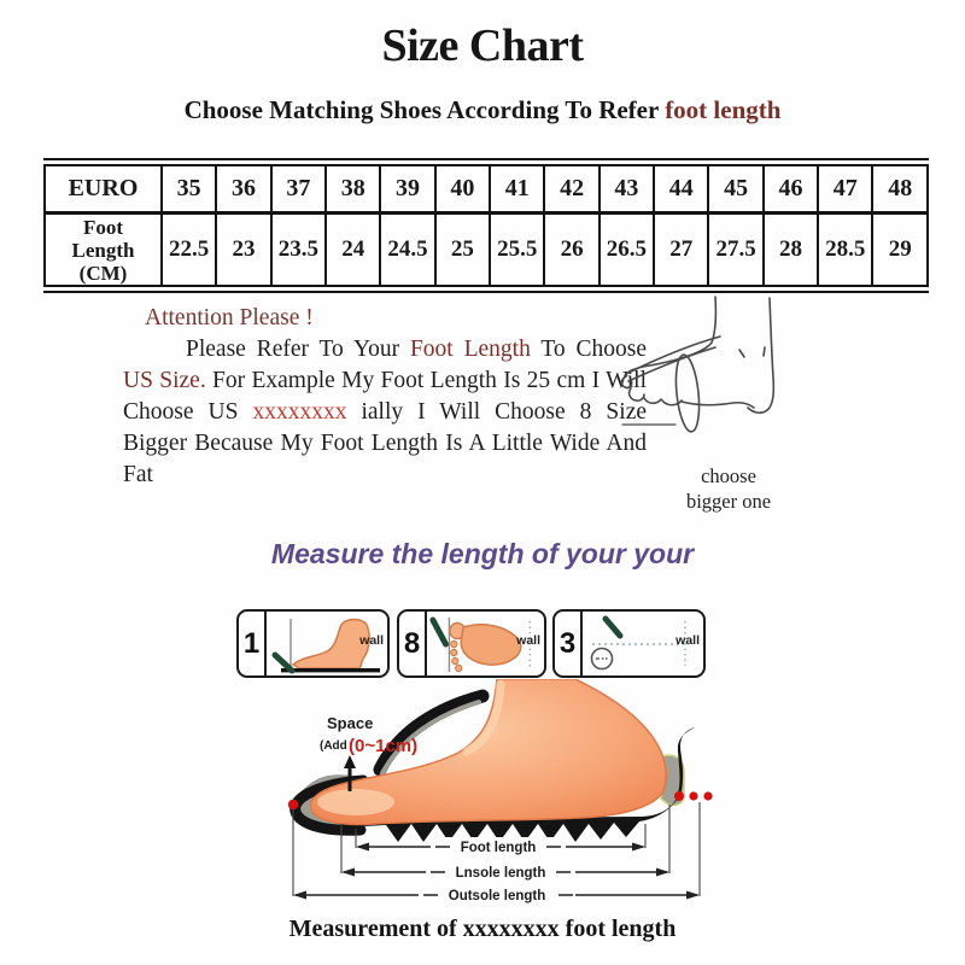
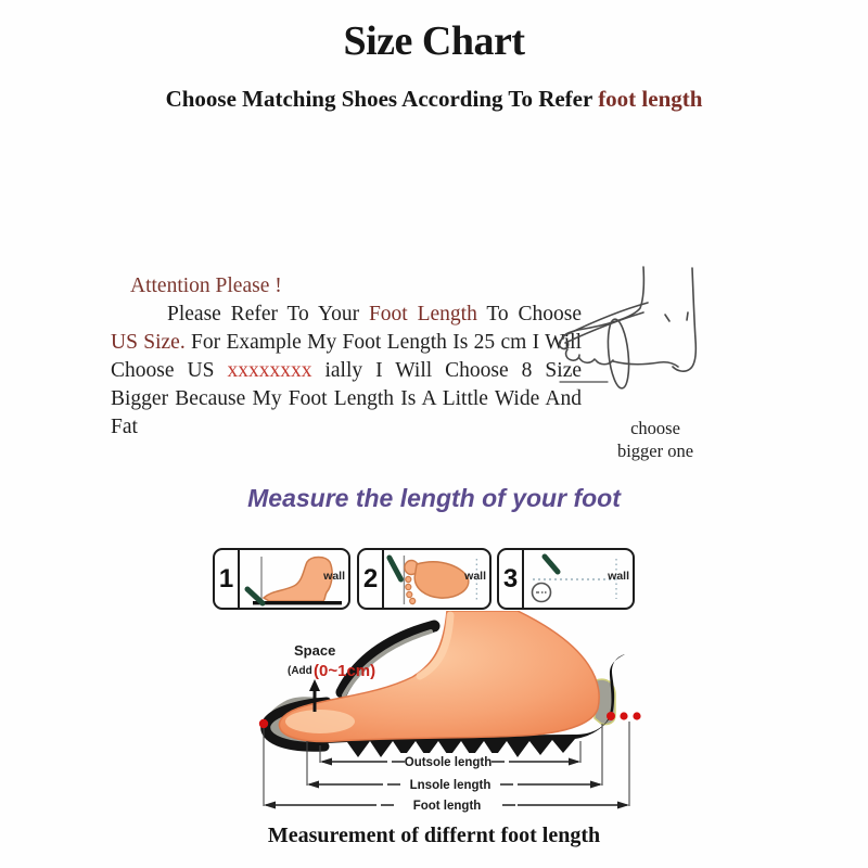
  Size Chart
  Choose Matching Shoes According To Refer foot length
- EURO	35	36	37	38	39	40	41	42	43	44	45	46	47	48
- Foot Length (CM)	22.5	23	23.5	24	24.5	25	25.5	26	26.5	27	27.5	28	28.5	29
  Attention Please !
  Please Refer To Your Foot Length To Choose US Size. For Example My Foot Length Is 25 cm I Wll Choose US xxxxxxxx ially I Will Choose 8 Size Bigger Because My Foot Length Is A Little Wide And Fat
  choose
  bigger one
- Measure the length of your your
+ Measure the length of your foot
  1
  wall
- 8
+ 2
  wall
  3
  wall
  Space
  (Add
  (0~1cm)
- Foot length
+ Outsole length
  Lnsole length
- Outsole length
+ Foot length
- Measurement of xxxxxxxx foot length
+ Measurement of differnt foot length
